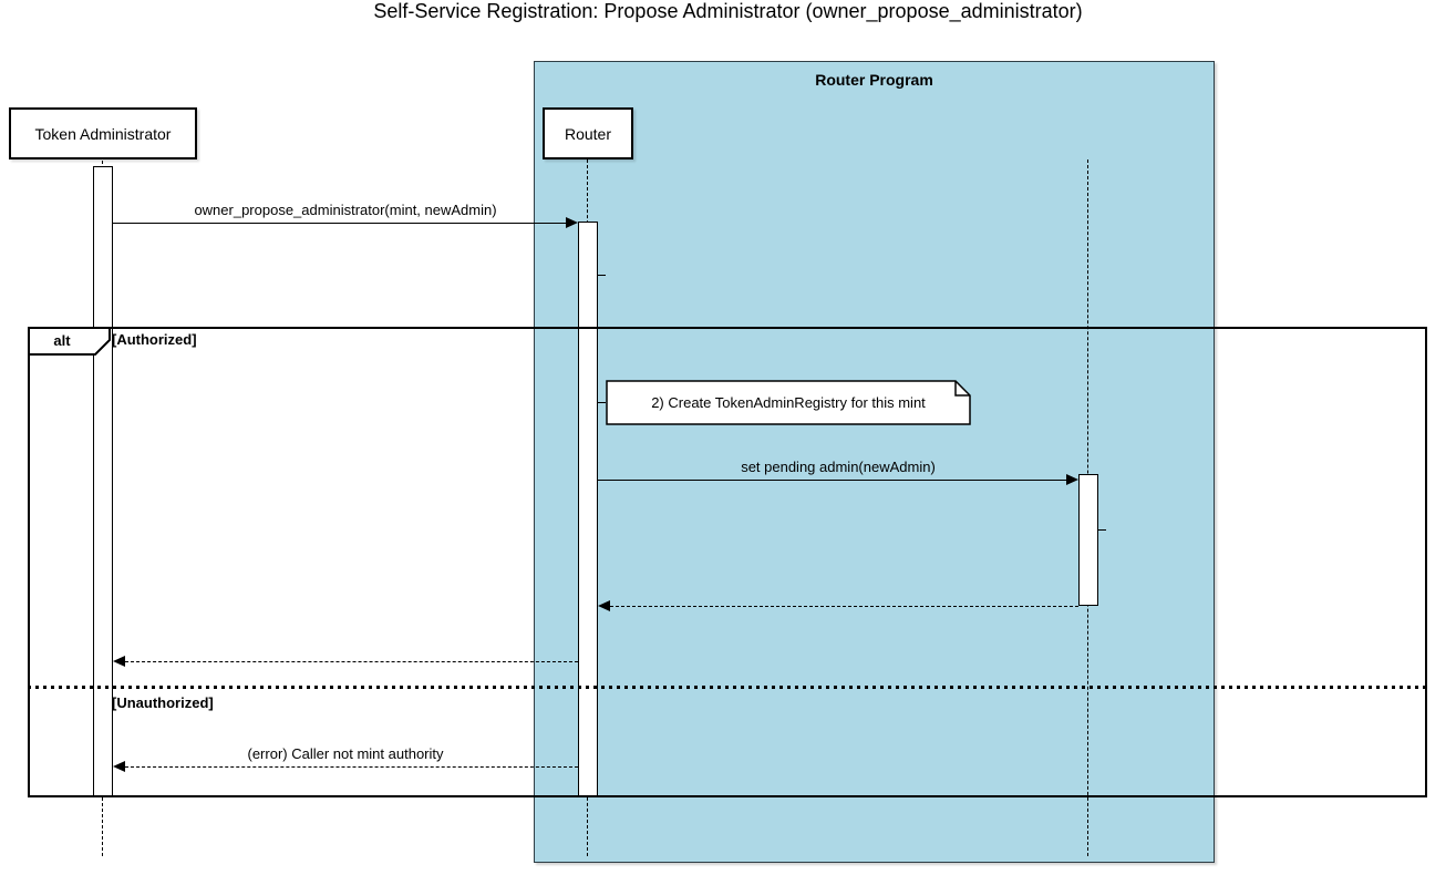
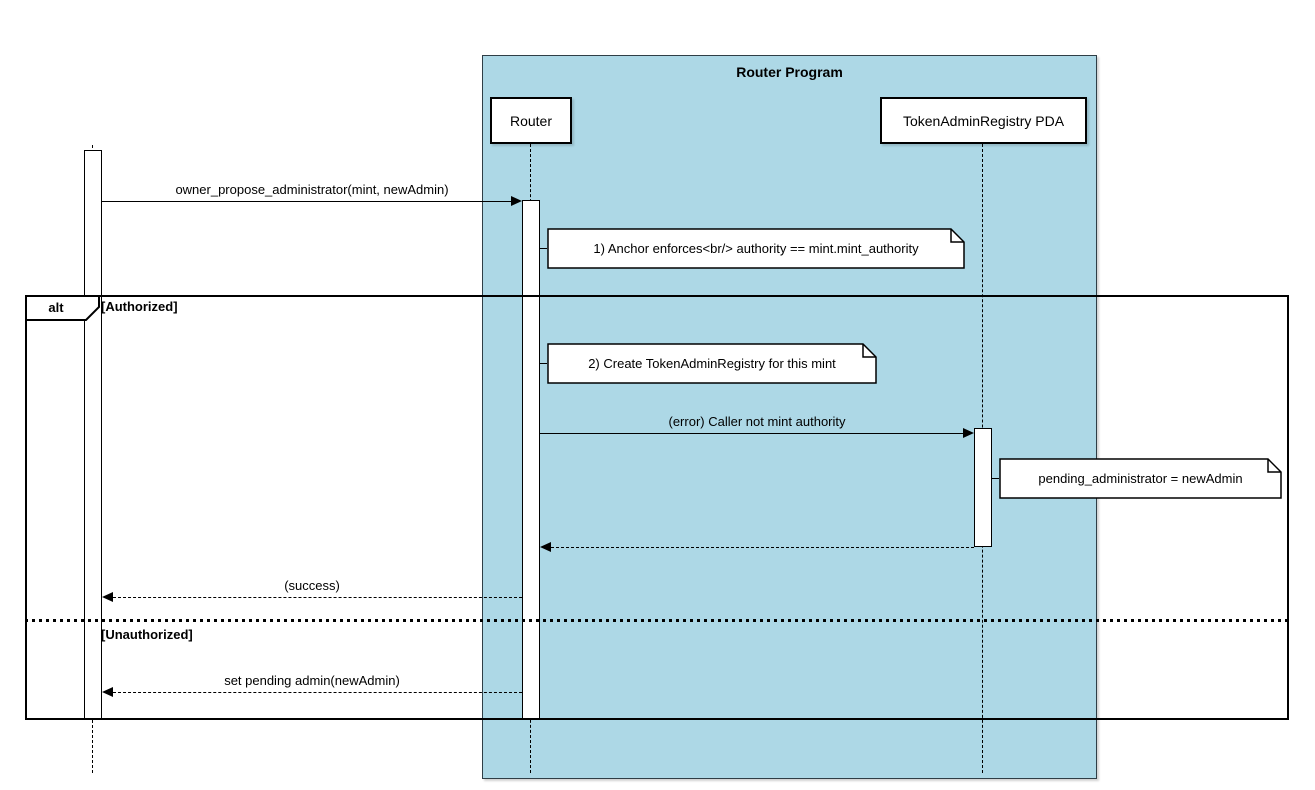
- Self-Service Registration: Propose Administrator (owner_propose_administrator)
  Router Program
- Token Administrator
  Router
+ TokenAdminRegistry PDA
  owner_propose_administrator(mint, newAdmin)
+ 1) Anchor enforces<br/> authority == mint.mint_authority
  2) Create TokenAdminRegistry for this mint
- set pending admin(newAdmin)
+ (error) Caller not mint authority
+ pending_administrator = newAdmin
+ (success)
- (error) Caller not mint authority
+ set pending admin(newAdmin)
  alt
  [Authorized]
  [Unauthorized]
